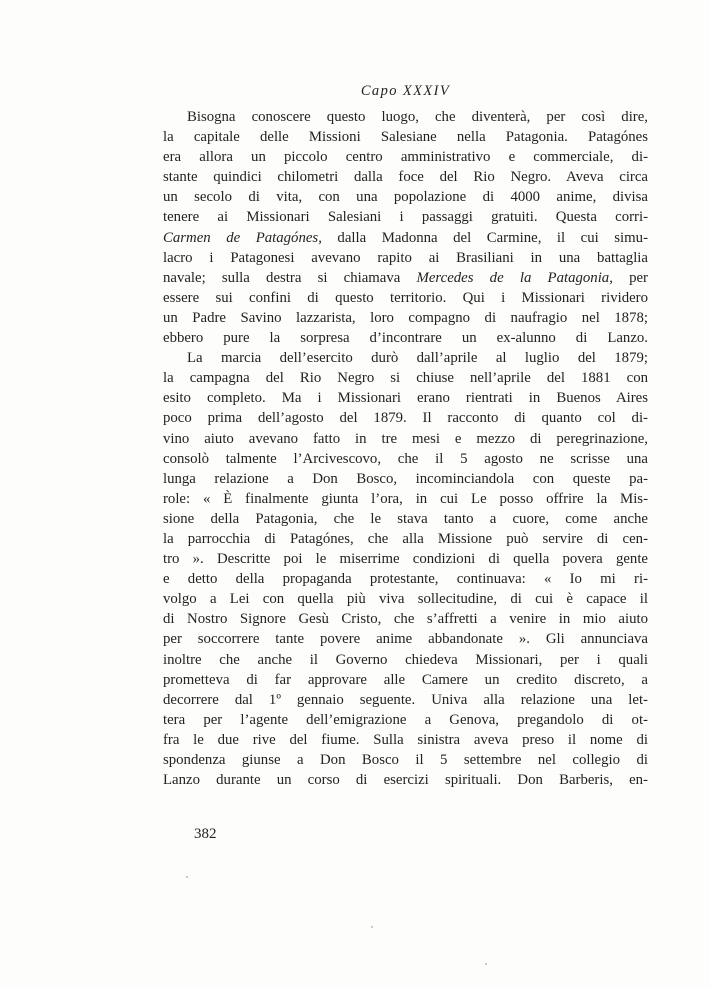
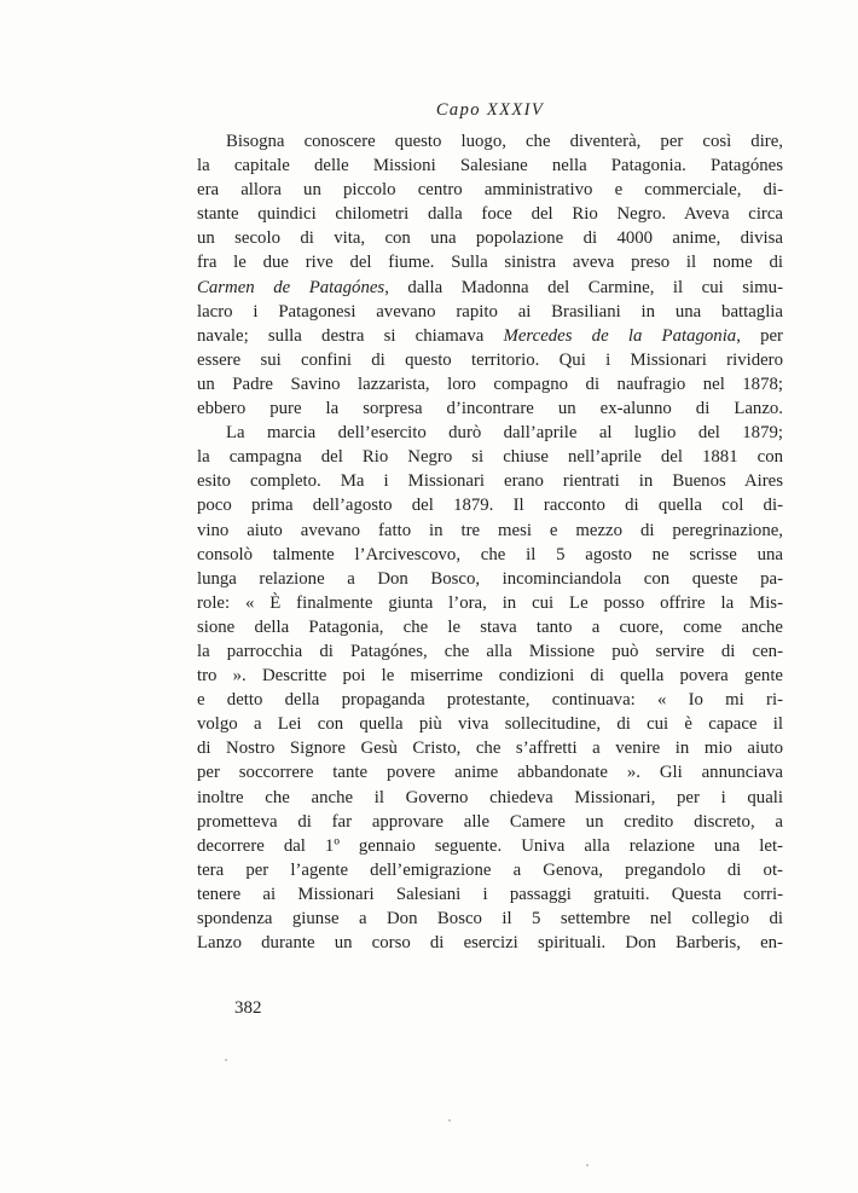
  Capo XXXIV
  Bisogna conoscere questo luogo, che diventerà, per così dire,
  la capitale delle Missioni Salesiane nella Patagonia. Patagónes
  era allora un piccolo centro amministrativo e commerciale, di-
  stante quindici chilometri dalla foce del Rio Negro. Aveva circa
  un secolo di vita, con una popolazione di 4000 anime, divisa
- tenere ai Missionari Salesiani i passaggi gratuiti. Questa corri-
+ fra le due rive del fiume. Sulla sinistra aveva preso il nome di
  Carmen de Patagónes, dalla Madonna del Carmine, il cui simu-
  lacro i Patagonesi avevano rapito ai Brasiliani in una battaglia
  navale; sulla destra si chiamava Mercedes de la Patagonia, per
  essere sui confini di questo territorio. Qui i Missionari rividero
  un Padre Savino lazzarista, loro compagno di naufragio nel 1878;
  ebbero pure la sorpresa d’incontrare un ex-alunno di Lanzo.
  La marcia dell’esercito durò dall’aprile al luglio del 1879;
  la campagna del Rio Negro si chiuse nell’aprile del 1881 con
  esito completo. Ma i Missionari erano rientrati in Buenos Aires
- poco prima dell’agosto del 1879. Il racconto di quanto col di-
+ poco prima dell’agosto del 1879. Il racconto di quella col di-
  vino aiuto avevano fatto in tre mesi e mezzo di peregrinazione,
  consolò talmente l’Arcivescovo, che il 5 agosto ne scrisse una
  lunga relazione a Don Bosco, incominciandola con queste pa-
  role: « È finalmente giunta l’ora, in cui Le posso offrire la Mis-
  sione della Patagonia, che le stava tanto a cuore, come anche
  la parrocchia di Patagónes, che alla Missione può servire di cen-
  tro ». Descritte poi le miserrime condizioni di quella povera gente
  e detto della propaganda protestante, continuava: « Io mi ri-
  volgo a Lei con quella più viva sollecitudine, di cui è capace il
  di Nostro Signore Gesù Cristo, che s’affretti a venire in mio aiuto
  per soccorrere tante povere anime abbandonate ». Gli annunciava
  inoltre che anche il Governo chiedeva Missionari, per i quali
  prometteva di far approvare alle Camere un credito discreto, a
  decorrere dal 1º gennaio seguente. Univa alla relazione una let-
  tera per l’agente dell’emigrazione a Genova, pregandolo di ot-
- fra le due rive del fiume. Sulla sinistra aveva preso il nome di
+ tenere ai Missionari Salesiani i passaggi gratuiti. Questa corri-
  spondenza giunse a Don Bosco il 5 settembre nel collegio di
  Lanzo durante un corso di esercizi spirituali. Don Barberis, en-
  382
